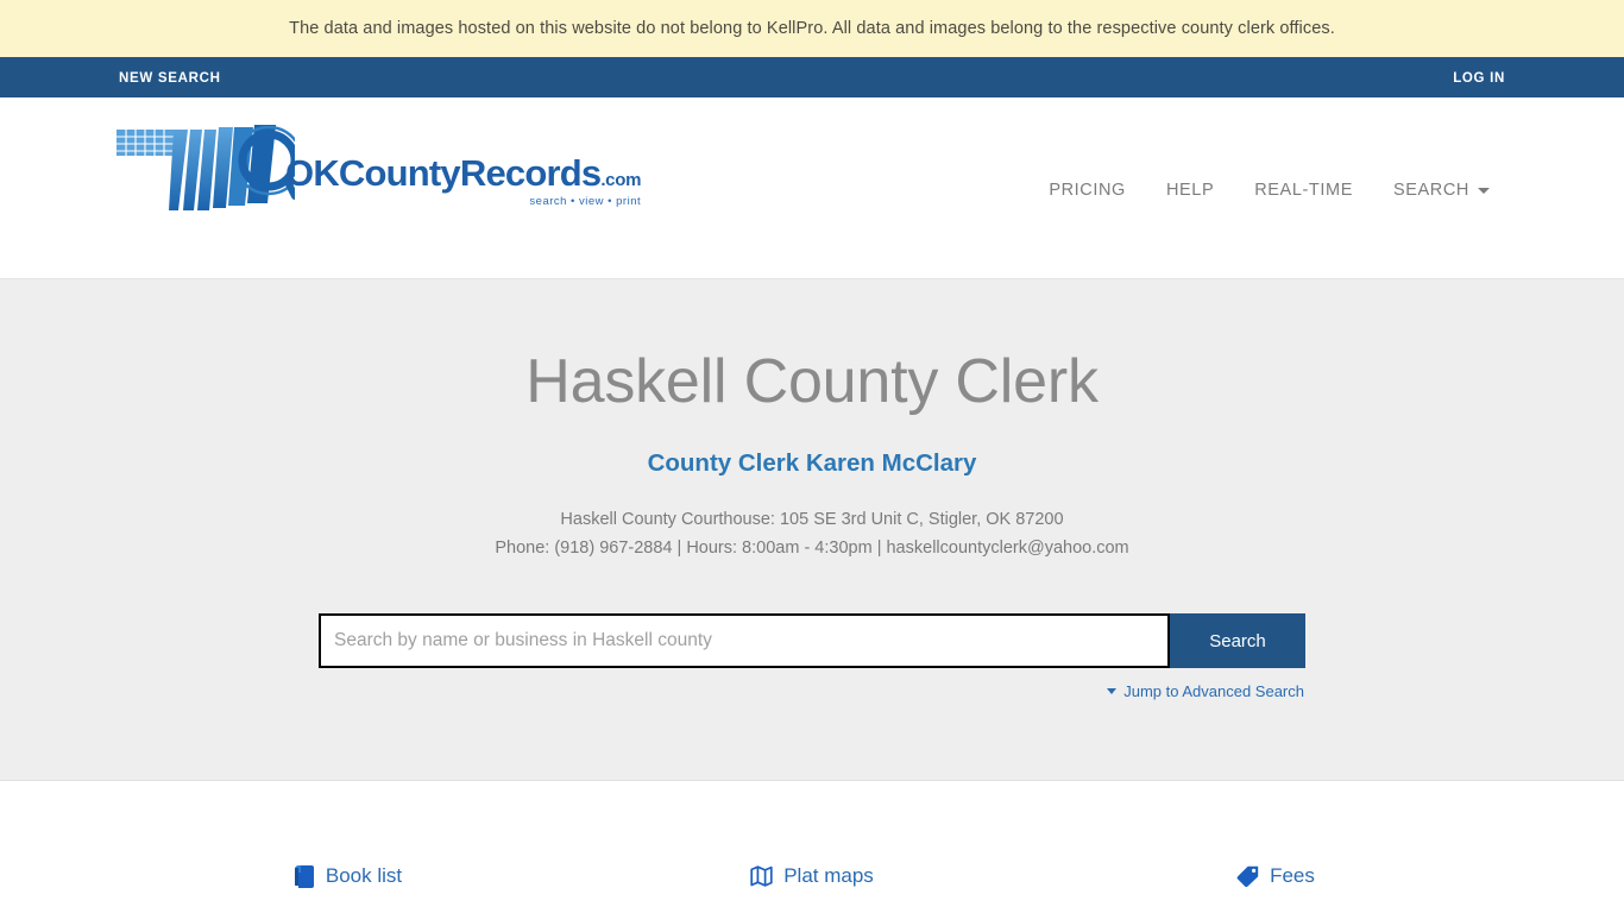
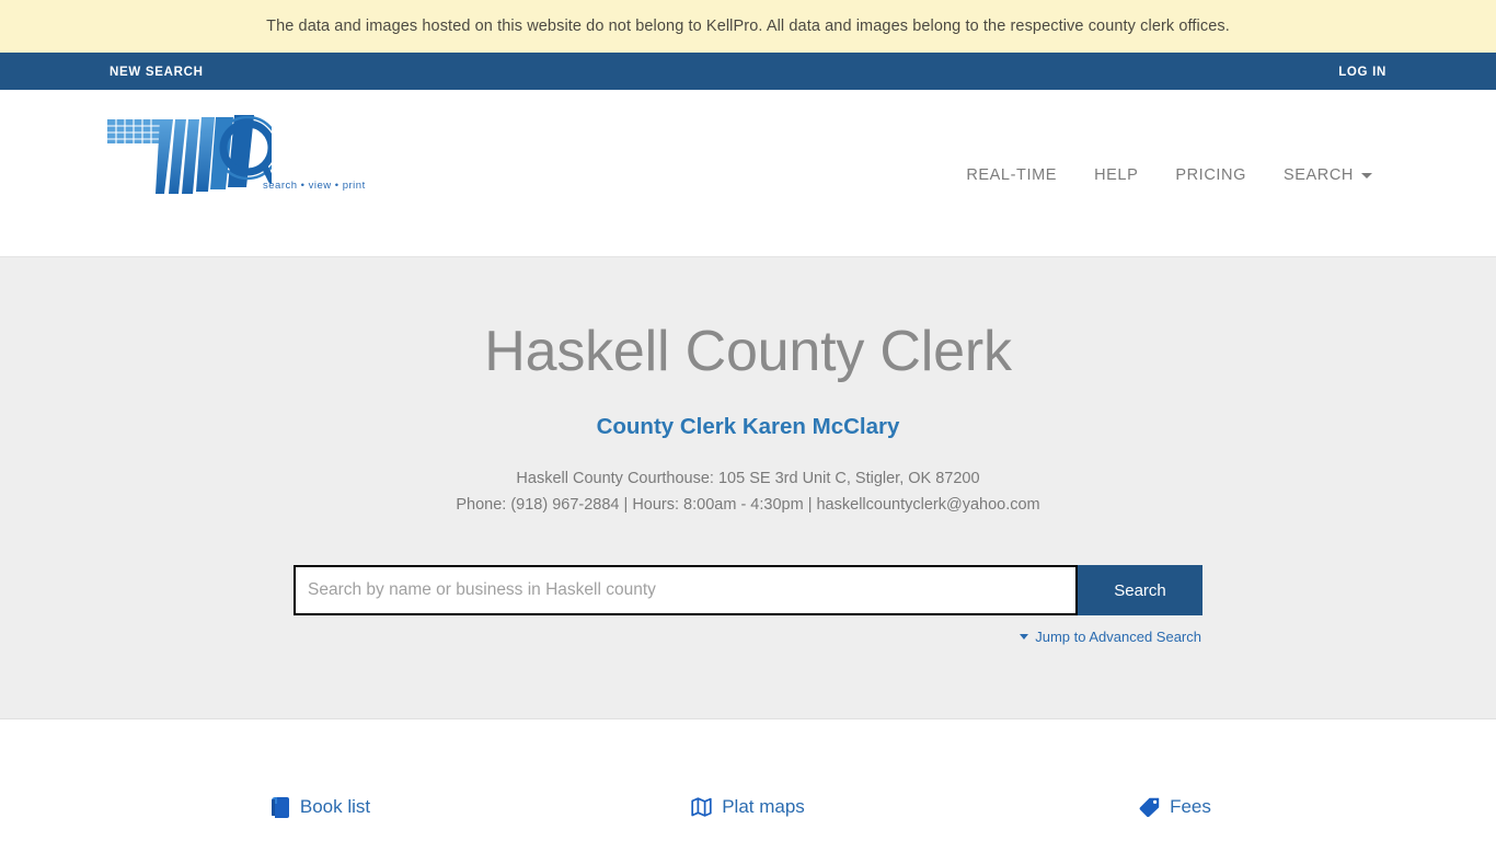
  The data and images hosted on this website do not belong to KellPro. All data and images belong to the respective county clerk offices.
  NEW SEARCH
  LOG IN
- OKCountyRecords.com
  search • view • print
- PRICING
+ REAL-TIME
  HELP
- REAL-TIME
+ PRICING
  SEARCH
  Haskell County Clerk
  County Clerk Karen McClary
  Haskell County Courthouse: 105 SE 3rd Unit C, Stigler, OK 87200
  Phone: (918) 967-2884 | Hours: 8:00am - 4:30pm | haskellcountyclerk@yahoo.com
  Search by name or business in Haskell county
  Search
  Jump to Advanced Search
  Book list
  Plat maps
  Fees
